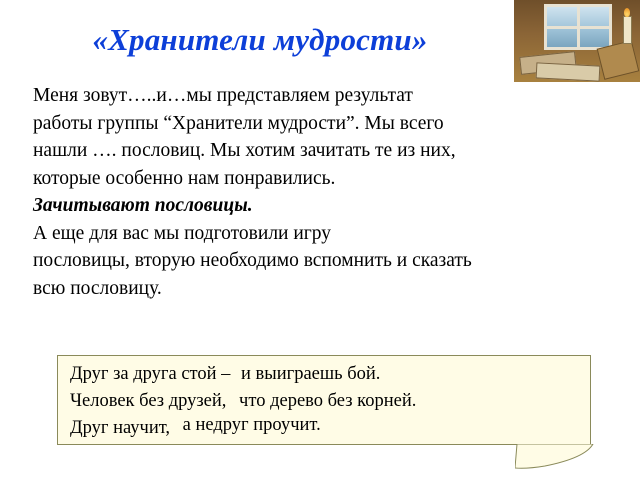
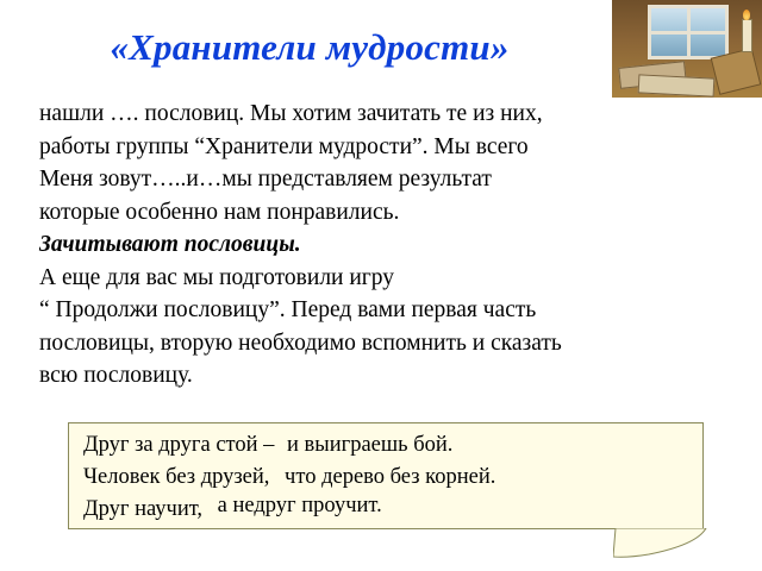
  «Хранители мудрости»
- Меня зовут…..и…мы представляем результат
+ нашли …. пословиц. Мы хотим зачитать те из них,
  работы группы “Хранители мудрости”. Мы всего
- нашли …. пословиц. Мы хотим зачитать те из них,
+ Меня зовут…..и…мы представляем результат
  которые особенно нам понравились.
  Зачитывают пословицы.
  А еще для вас мы подготовили игру
+ “ Продолжи пословицу”. Перед вами первая часть
  пословицы, вторую необходимо вспомнить и сказать
  всю пословицу.
  Друг за друга стой – и выиграешь бой.
  Человек без друзей, что дерево без корней.
  Друг научит, а недруг проучит.
